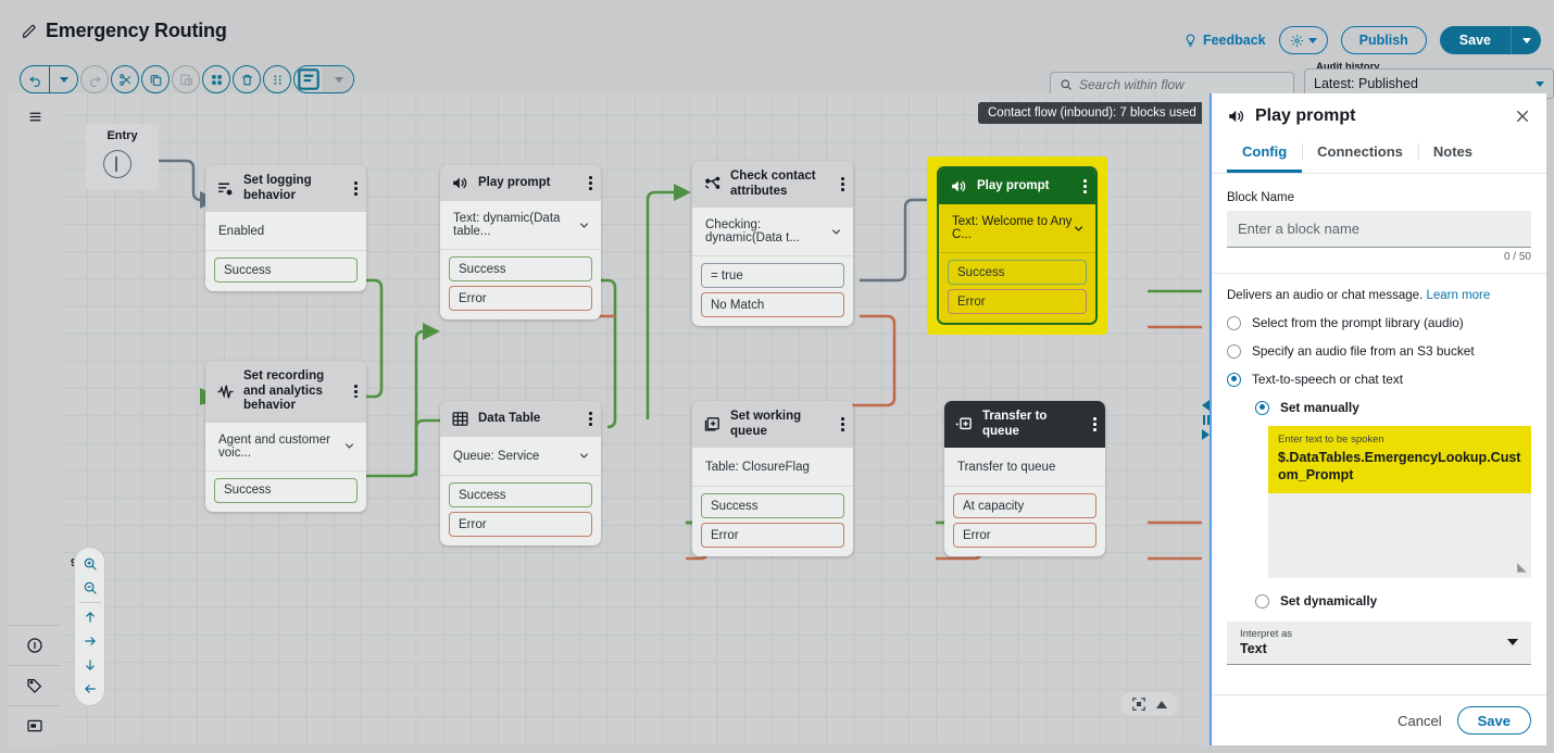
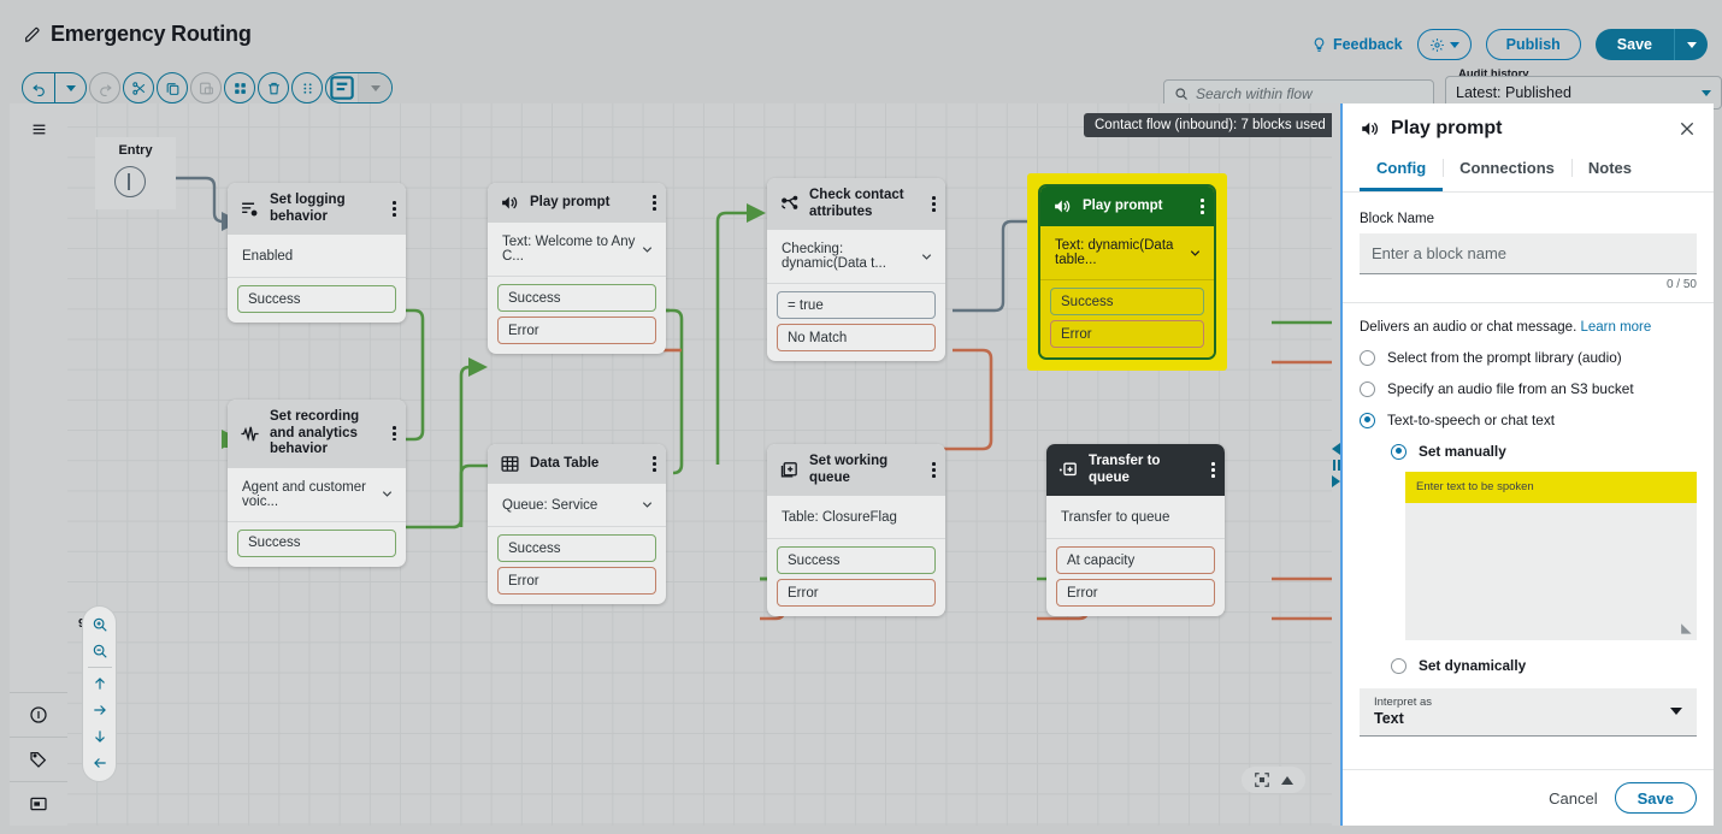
  Emergency Routing
  Feedback
  Publish
  Save
  Search within flow
  Audit history
  Latest: Published
  Contact flow (inbound): 7 blocks used
  Entry
  Set logging behavior
  Enabled
  Success
  Play prompt
- Text: dynamic(Data table...
+ Text: Welcome to Any C...
  Success
  Error
  Check contact attributes
  Checking: dynamic(Data t...
  = true
  No Match
  Play prompt
- Text: Welcome to Any C...
+ Text: dynamic(Data table...
  Success
  Error
  Set recording and analytics behavior
  Agent and customer voic...
  Success
  Data Table
  Queue: Service
  Success
  Error
  Set working queue
  Table: ClosureFlag
  Success
  Error
  Transfer to queue
  Transfer to queue
  At capacity
  Error
  Play prompt
  Config
  Connections
  Notes
  Block Name
  Enter a block name
  0 / 50
  Delivers an audio or chat message. Learn more
  Select from the prompt library (audio)
  Specify an audio file from an S3 bucket
  Text-to-speech or chat text
  Set manually
  Enter text to be spoken
- $.DataTables.EmergencyLookup.Custom_Prompt
  Set dynamically
  Interpret as
  Text
  Cancel
  Save
